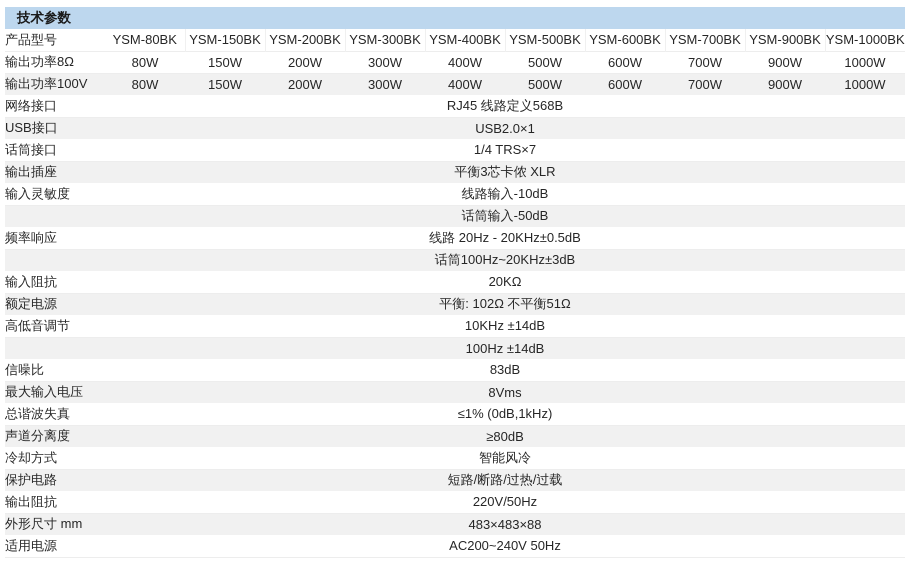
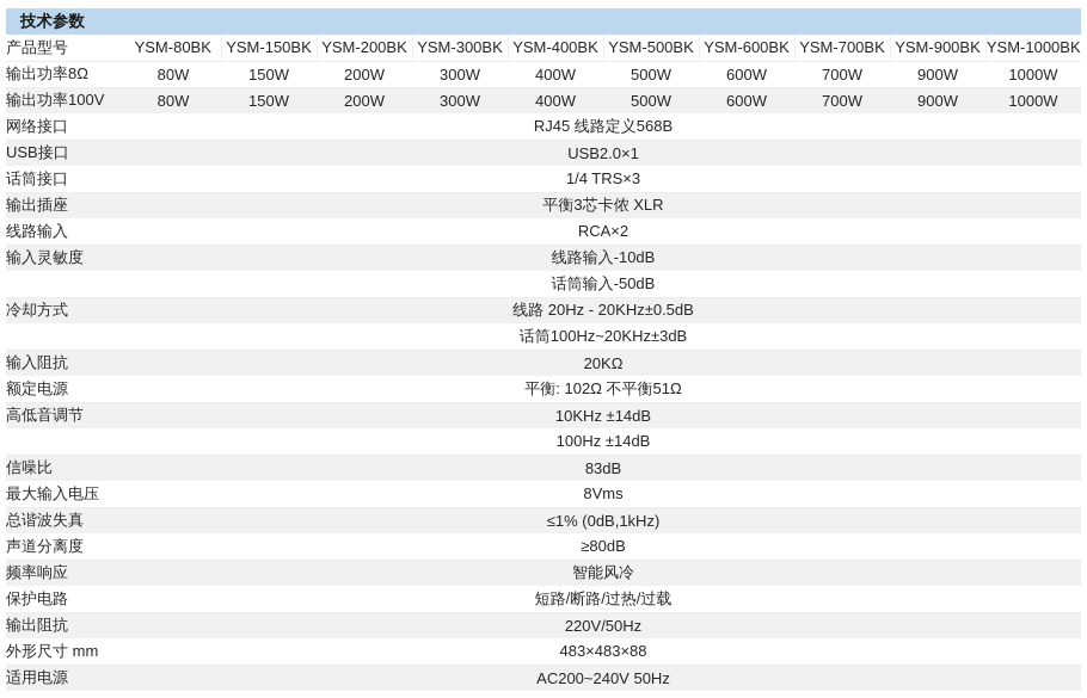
  技术参数
  产品型号	YSM-80BK	YSM-150BK	YSM-200BK	YSM-300BK	YSM-400BK	YSM-500BK	YSM-600BK	YSM-700BK	YSM-900BK	YSM-1000BK
  输出功率8Ω	80W	150W	200W	300W	400W	500W	600W	700W	900W	1000W
  输出功率100V	80W	150W	200W	300W	400W	500W	600W	700W	900W	1000W
  网络接口	RJ45 线路定义568B
  USB接口	USB2.0×1
- 话筒接口	1/4 TRS×7
+ 话筒接口	1/4 TRS×3
  输出插座	平衡3芯卡侬 XLR
+ 线路输入	RCA×2
  输入灵敏度	线路输入-10dB
  	话筒输入-50dB
- 频率响应	线路 20Hz - 20KHz±0.5dB
+ 冷却方式	线路 20Hz - 20KHz±0.5dB
  	话筒100Hz~20KHz±3dB
  输入阻抗	20KΩ
  额定电源	平衡: 102Ω 不平衡51Ω
  高低音调节	10KHz ±14dB
  	100Hz ±14dB
  信噪比	83dB
  最大输入电压	8Vms
  总谐波失真	≤1% (0dB,1kHz)
  声道分离度	≥80dB
- 冷却方式	智能风冷
+ 频率响应	智能风冷
  保护电路	短路/断路/过热/过载
  输出阻抗	220V/50Hz
  外形尺寸 mm	483×483×88
  适用电源	AC200~240V 50Hz
